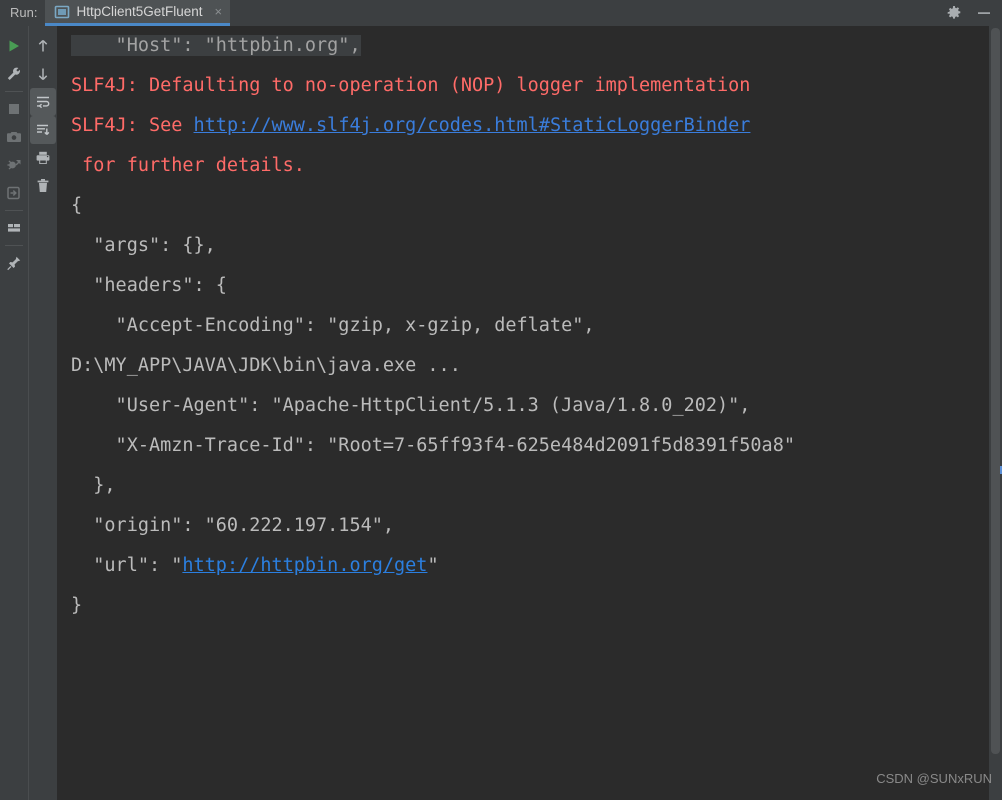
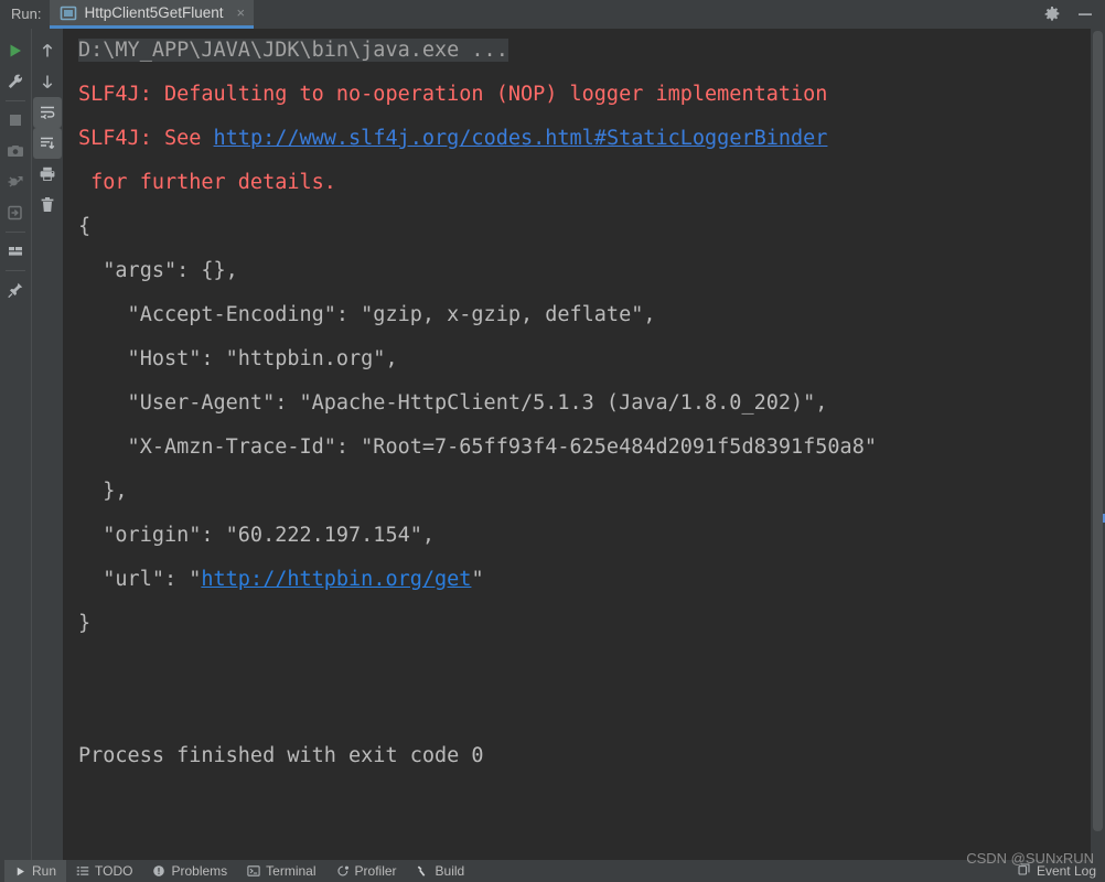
  Run:
  HttpClient5GetFluent
  ×
- "Host": "httpbin.org",
+ D:\MY_APP\JAVA\JDK\bin\java.exe ...
  SLF4J: Defaulting to no-operation (NOP) logger implementation
  SLF4J: See http://www.slf4j.org/codes.html#StaticLoggerBinder
  for further details.
  {
  "args": {},
- "headers": {
  "Accept-Encoding": "gzip, x-gzip, deflate",
- D:\MY_APP\JAVA\JDK\bin\java.exe ...
+ "Host": "httpbin.org",
  "User-Agent": "Apache-HttpClient/5.1.3 (Java/1.8.0_202)",
  "X-Amzn-Trace-Id": "Root=7-65ff93f4-625e484d2091f5d8391f50a8"
  },
  "origin": "60.222.197.154",
  "url": "http://httpbin.org/get"
  }
+ Process finished with exit code 0
+ Run
+ TODO
+ Problems
+ Terminal
+ Profiler
+ Build
+ Event Log
  CSDN @SUNxRUN
